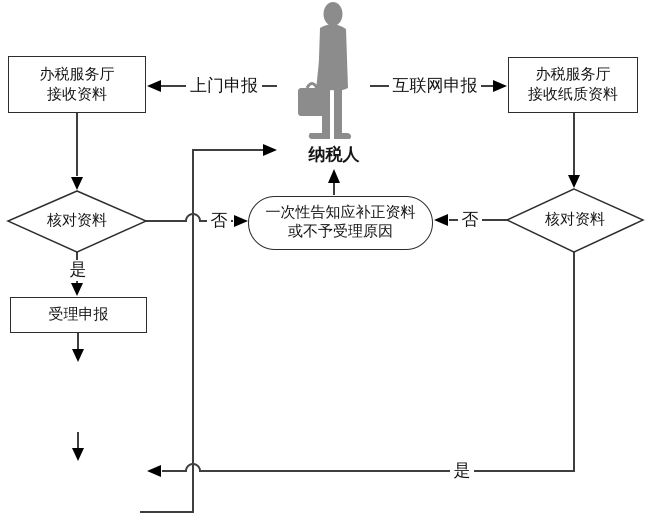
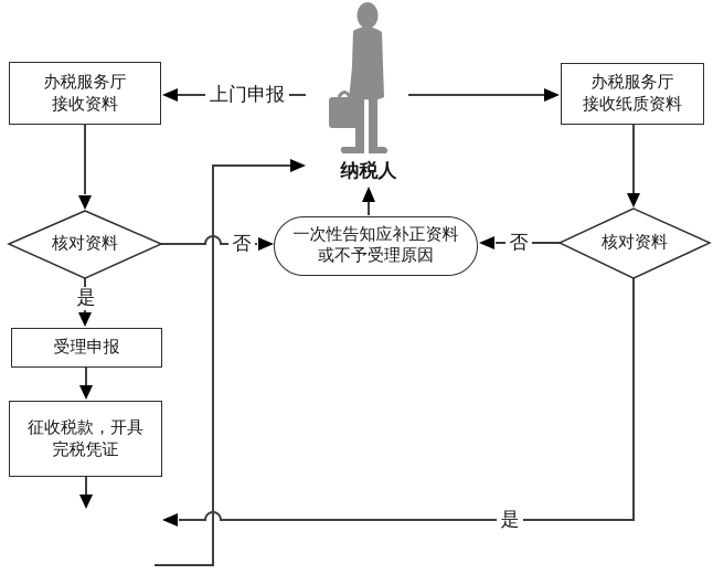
  纳税人
  办税服务厅
  接收资料
  办税服务厅
  接收纸质资料
  一次性告知应补正资料
  或不予受理原因
  受理申报
+ 征收税款，开具
+ 完税凭证
  核对资料
  核对资料
  上门申报
- 互联网申报
  否
  否
  是
  是
